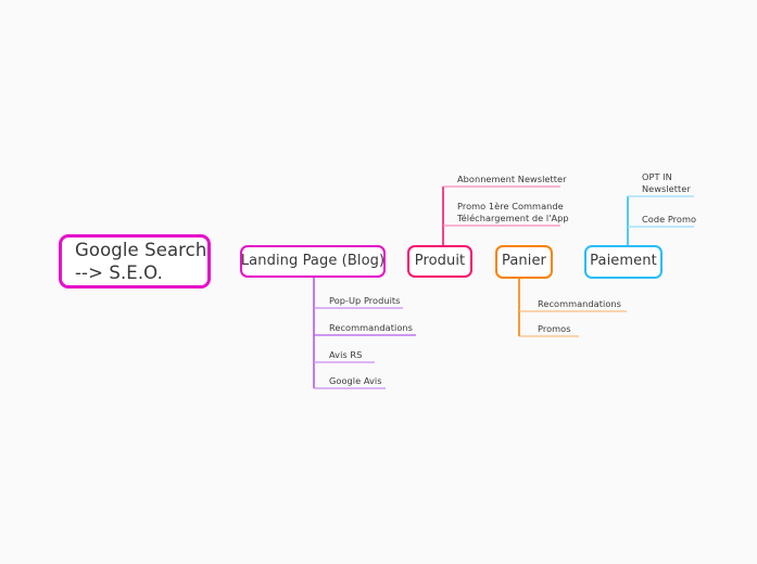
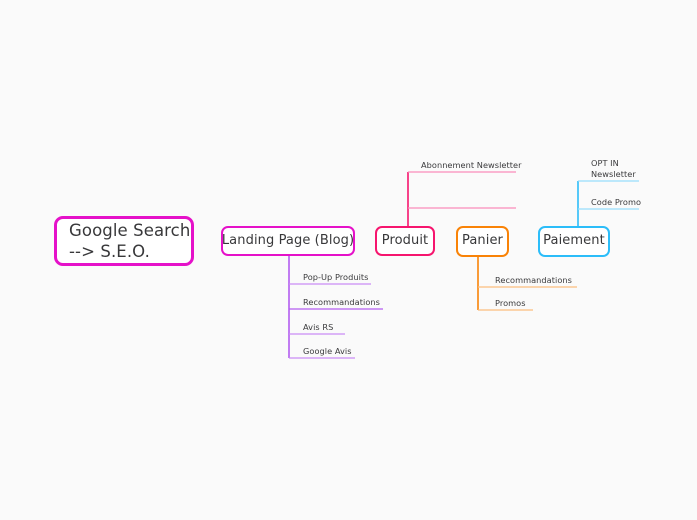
  Google Search
  --> S.E.O.
  Landing Page (Blog)
  Produit
  Panier
  Paiement
  Pop-Up Produits
  Recommandations
  Avis RS
  Google Avis
  Abonnement Newsletter
- Promo 1ère Commande
- Téléchargement de l'App
  Recommandations
  Promos
  OPT IN
  Newsletter
  Code Promo
